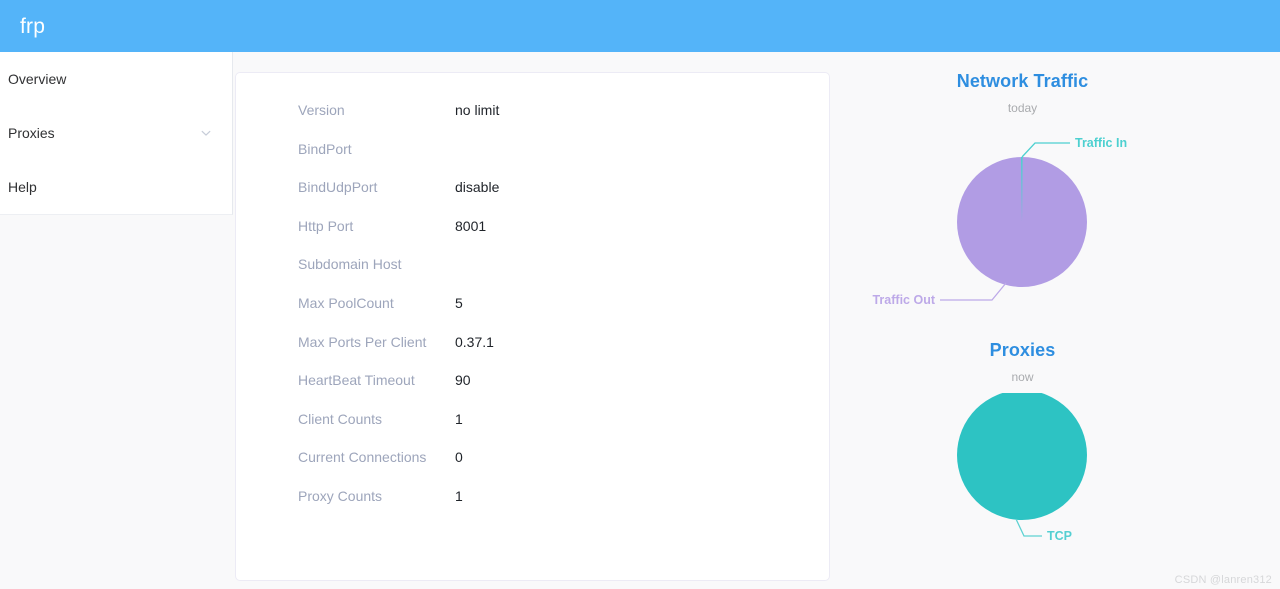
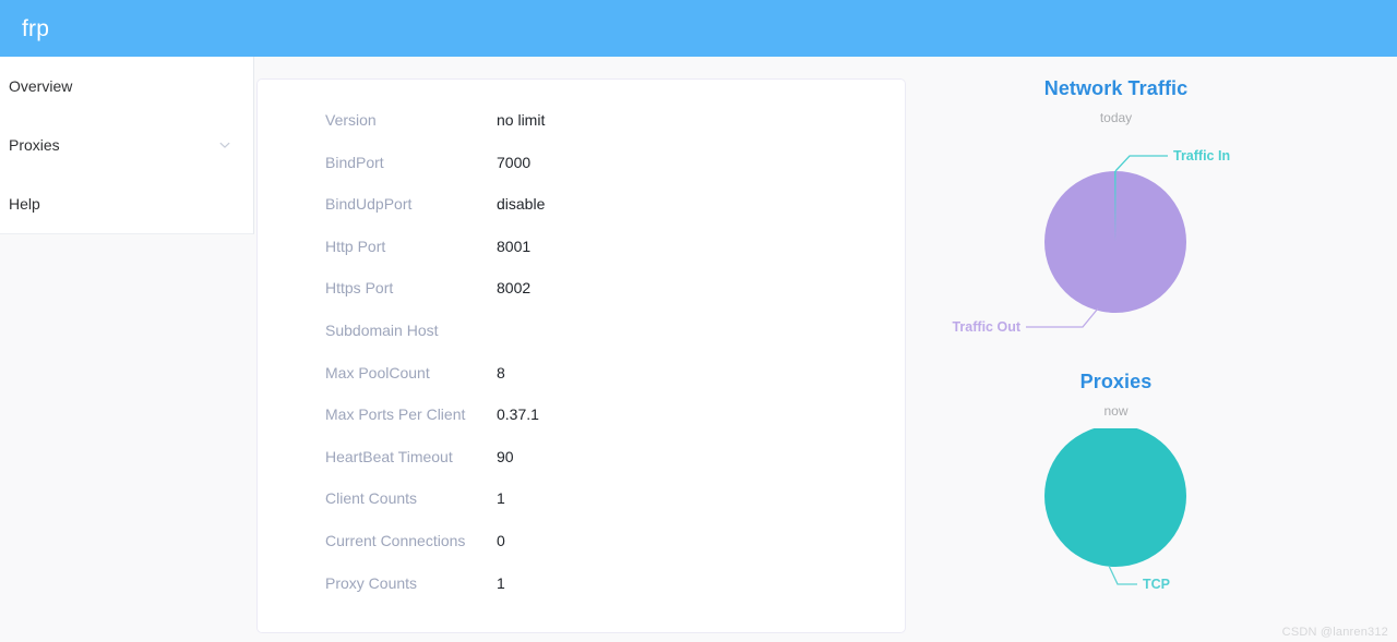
  frp
  Overview
  Proxies
  Help
  Version
  no limit
  BindPort
+ 7000
  BindUdpPort
  disable
  Http Port
  8001
+ Https Port
+ 8002
  Subdomain Host
  Max PoolCount
- 5
+ 8
  Max Ports Per Client
  0.37.1
  HeartBeat Timeout
  90
  Client Counts
  1
  Current Connections
  0
  Proxy Counts
  1
  Network Traffic
  today
  Traffic In
  Traffic Out
  Proxies
  now
  TCP
  CSDN @lanren312
